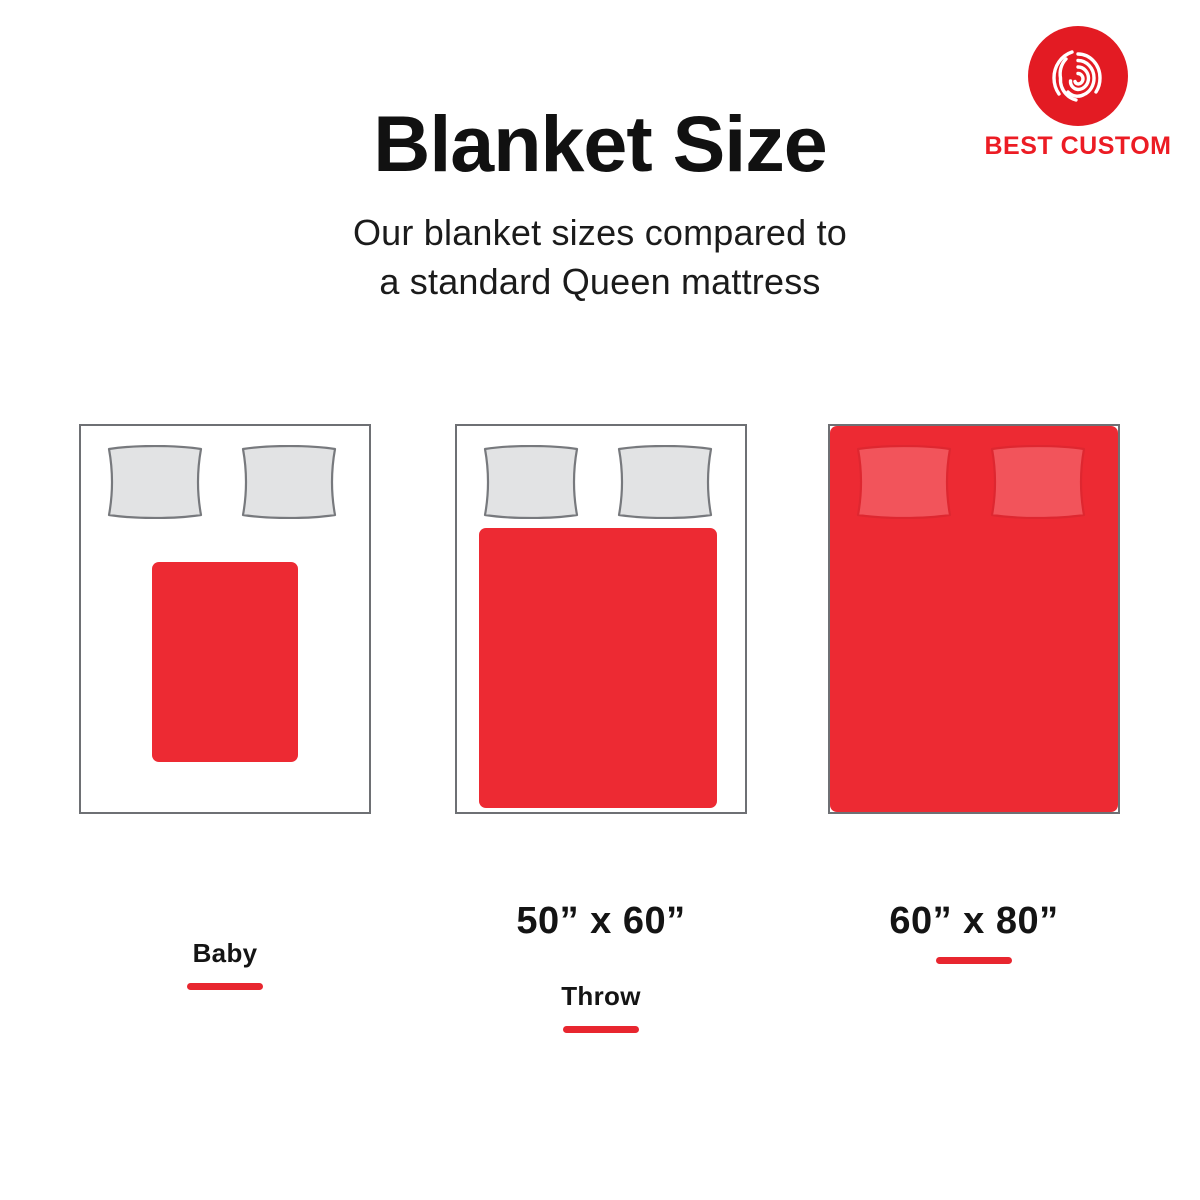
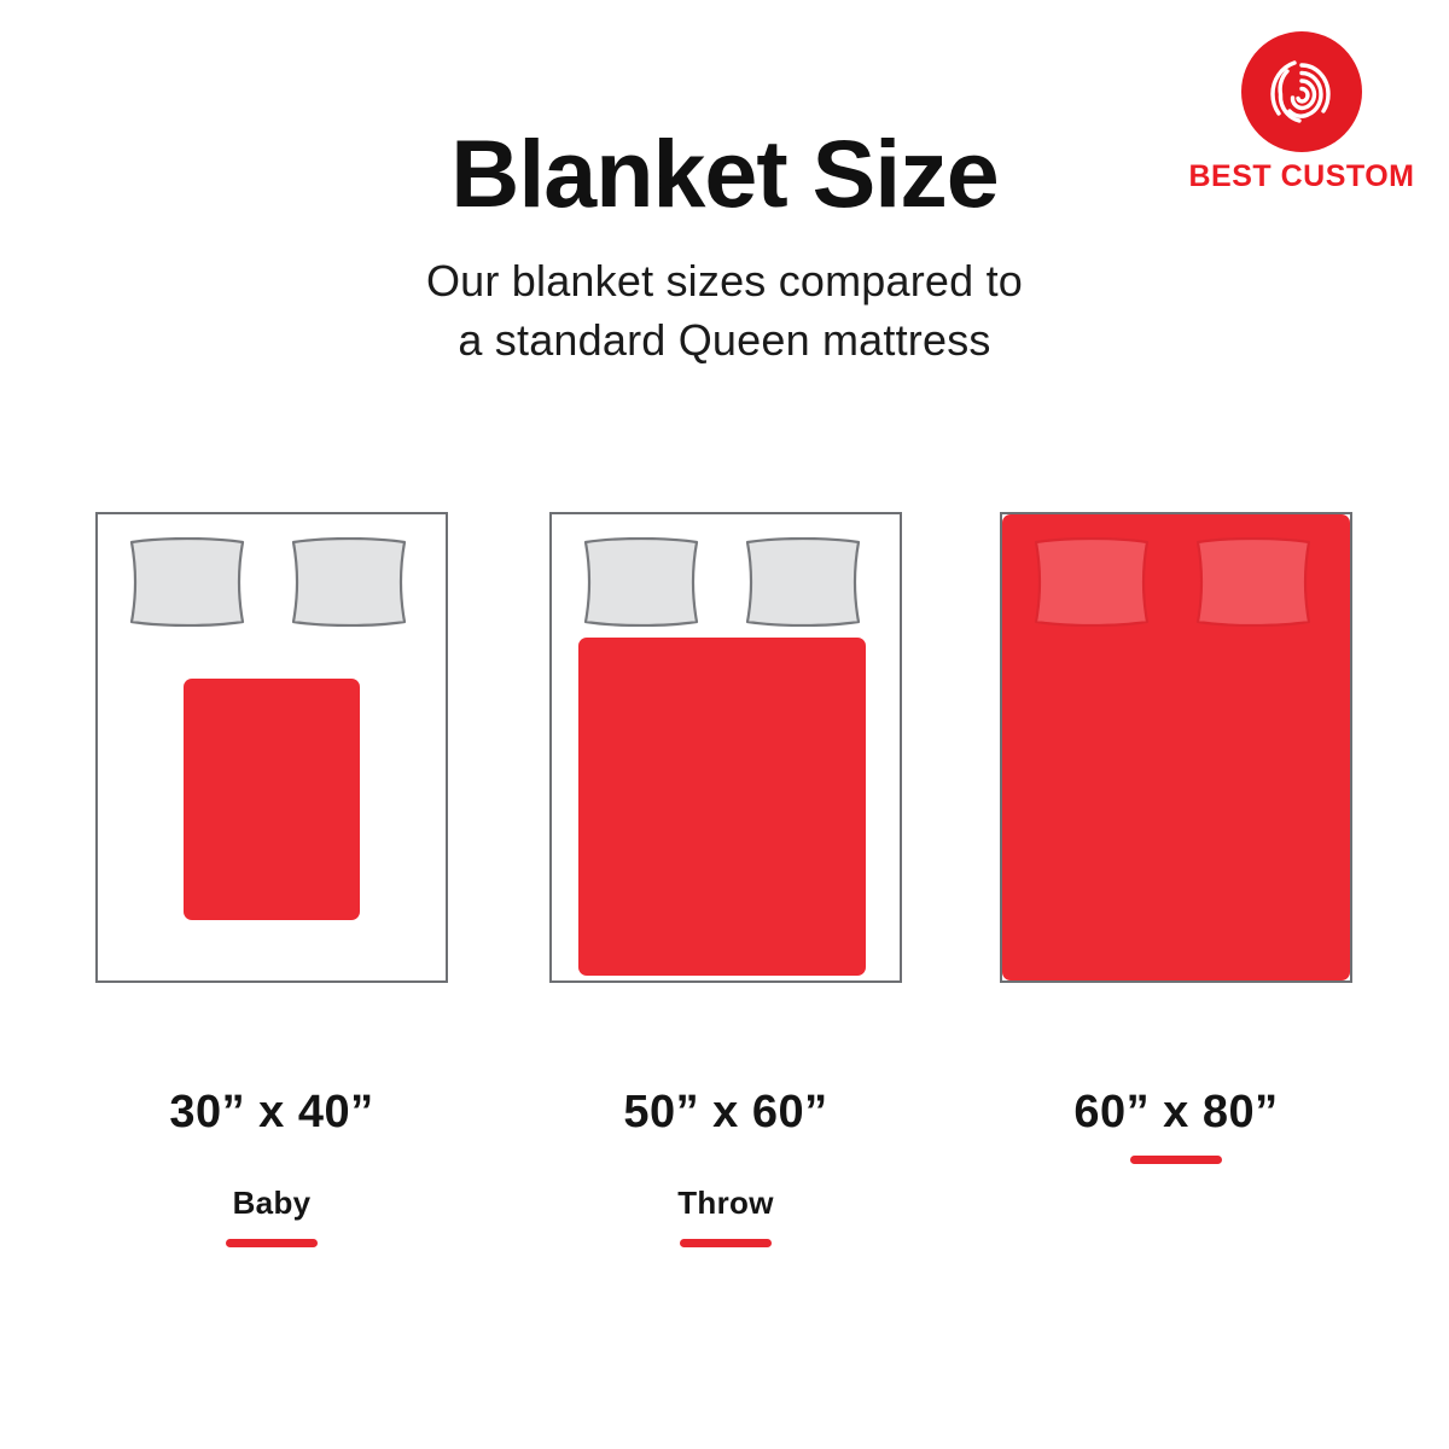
  BEST CUSTOM
  Blanket Size
  Our blanket sizes compared to
  a standard Queen mattress
+ 30” x 40”
  Baby
  50” x 60”
  Throw
  60” x 80”
